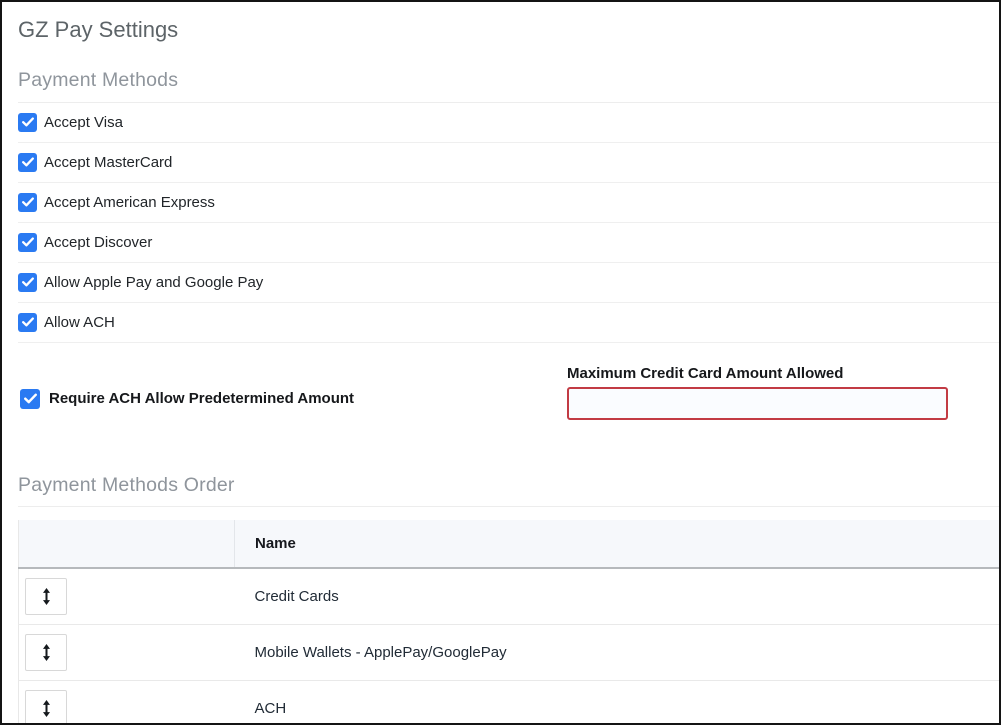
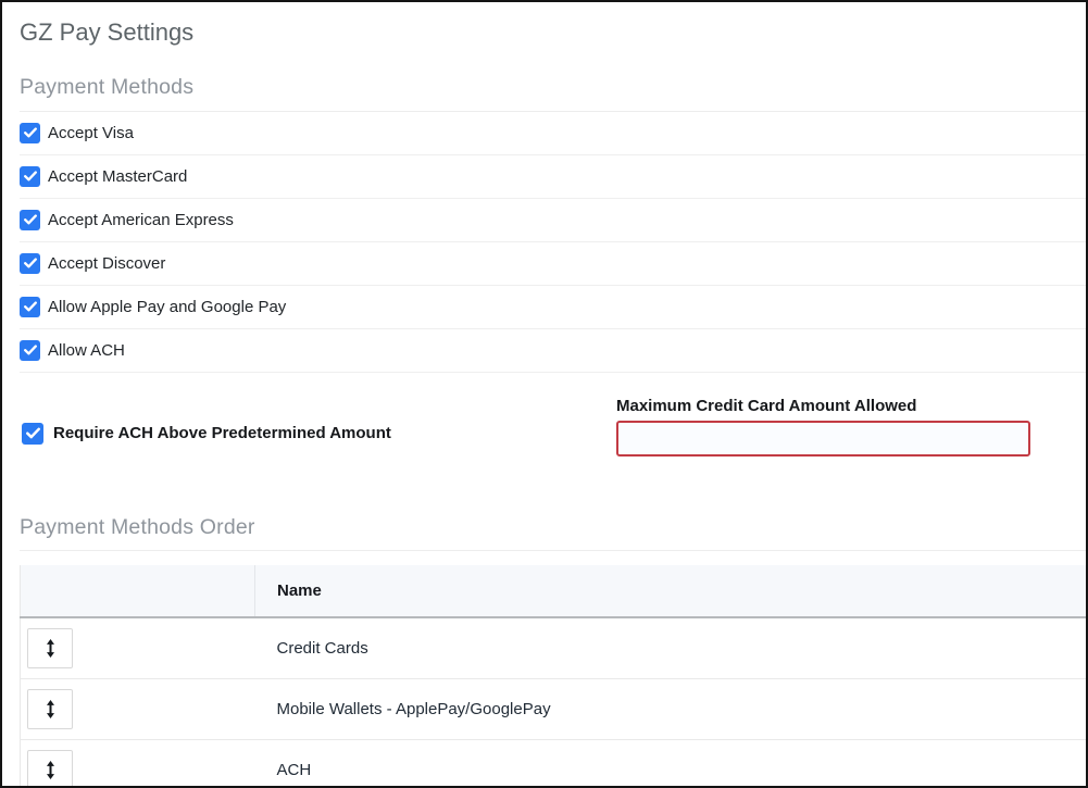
  GZ Pay Settings
  Payment Methods
  Accept Visa
  Accept MasterCard
  Accept American Express
  Accept Discover
  Allow Apple Pay and Google Pay
  Allow ACH
- Require ACH Allow Predetermined Amount
+ Require ACH Above Predetermined Amount
  Maximum Credit Card Amount Allowed
  Payment Methods Order
  	Name
  	Credit Cards
  	Mobile Wallets - ApplePay/GooglePay
  	ACH
